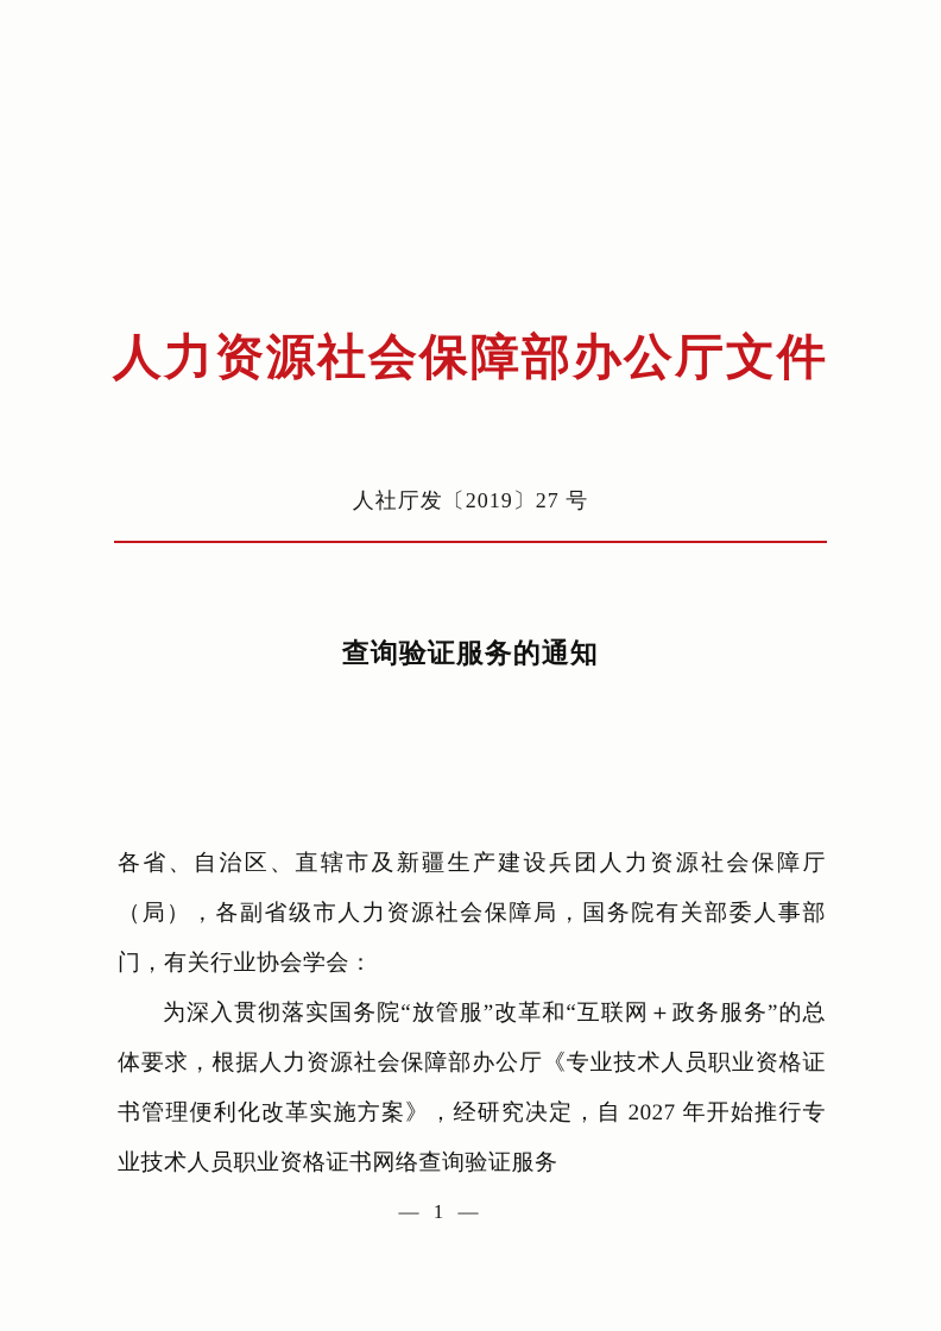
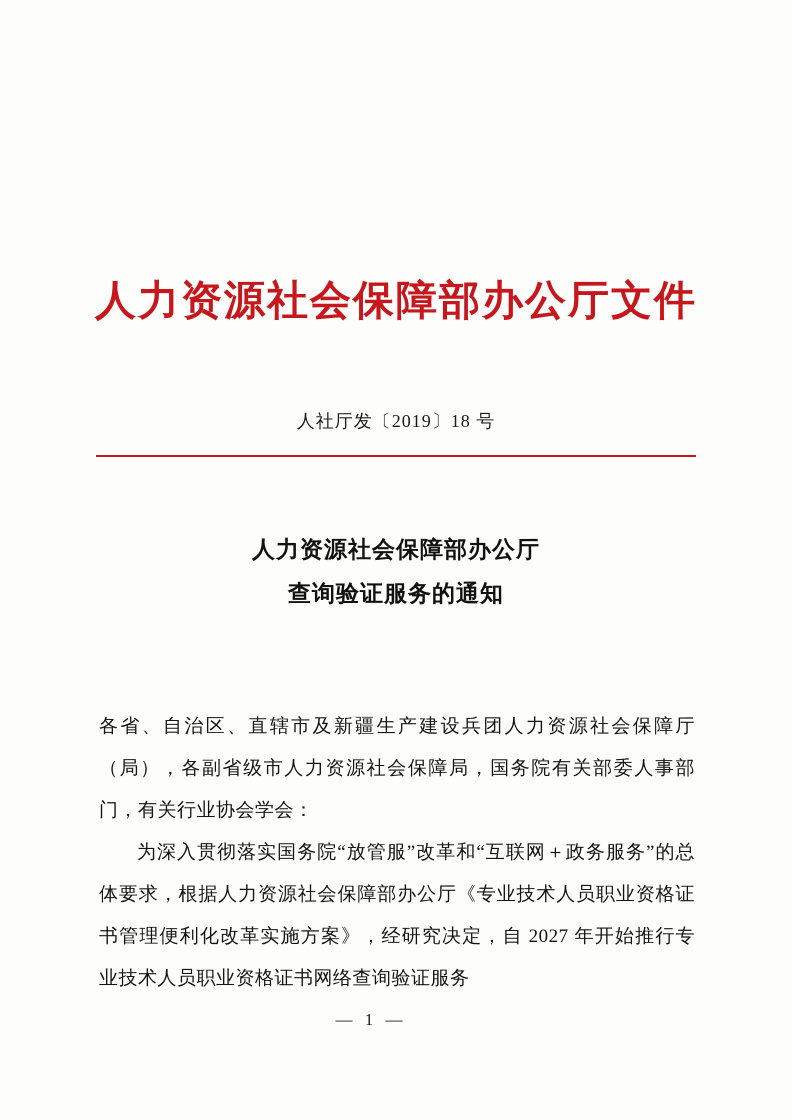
  人力资源社会保障部办公厅文件
- 人社厅发〔2019〕27 号
+ 人社厅发〔2019〕18 号
+ 人力资源社会保障部办公厅
  查询验证服务的通知
  各省、自治区、直辖市及新疆生产建设兵团人力资源社会保障厅（局），各副省级市人力资源社会保障局，国务院有关部委人事部门，有关行业协会学会：
  为深入贯彻落实国务院“放管服”改革和“互联网＋政务服务”的总体要求，根据人力资源社会保障部办公厅《专业技术人员职业资格证书管理便利化改革实施方案》，经研究决定，自 2027 年开始推行专业技术人员职业资格证书网络查询验证服务
  — 1 —
